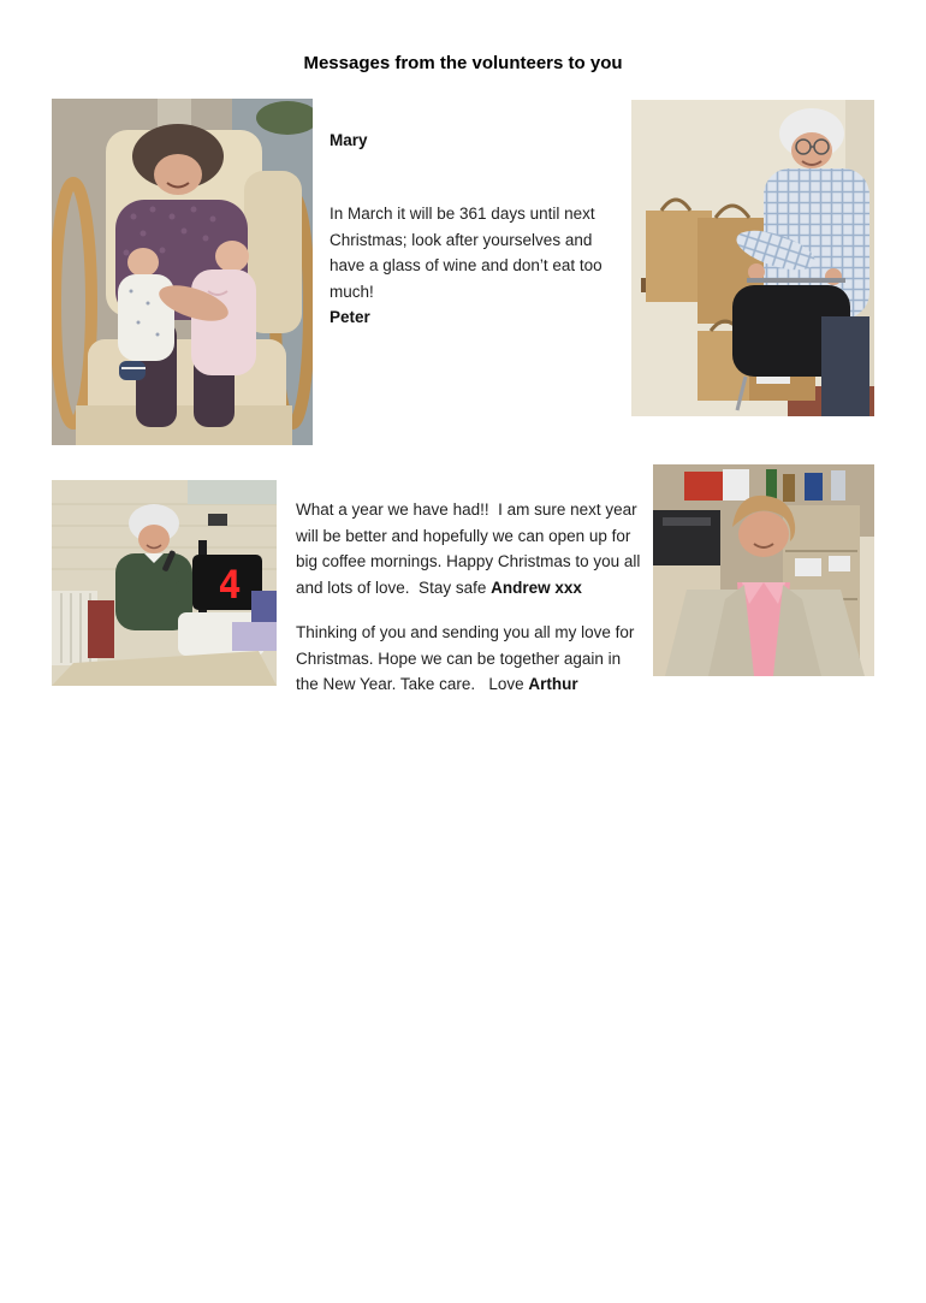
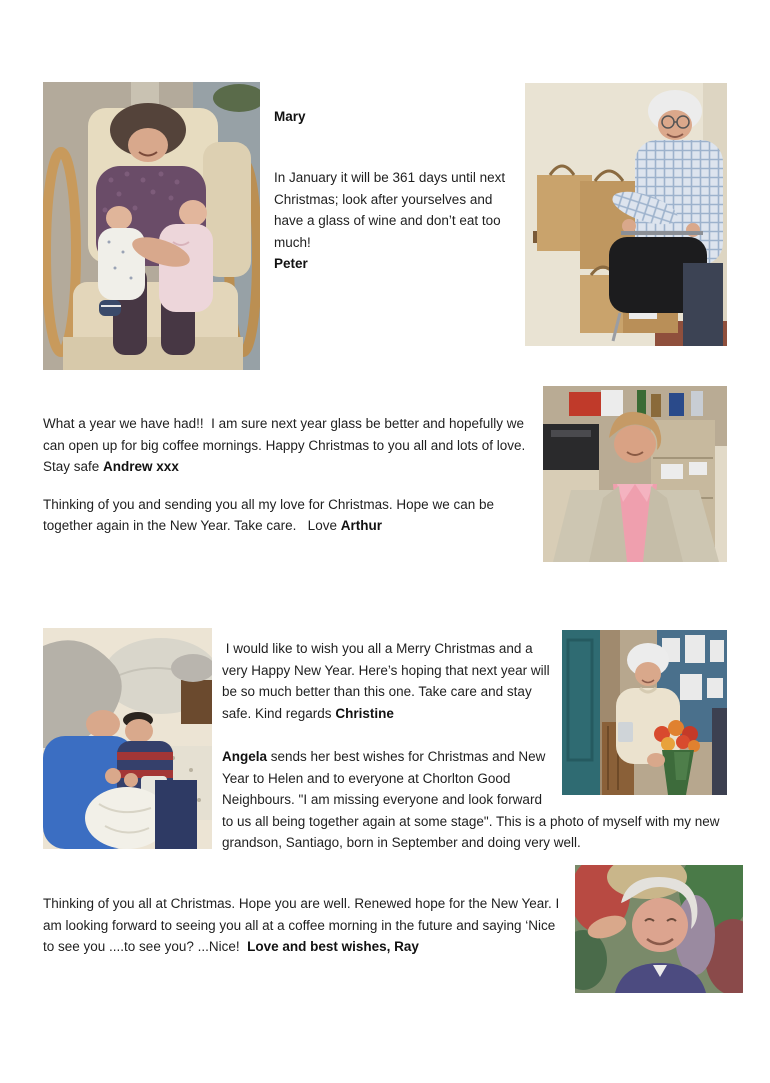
- Messages from the volunteers to you
  Mary
- In March it will be 361 days until next Christmas; look after yourselves and have a glass of wine and don’t eat too much!
+ In January it will be 361 days until next Christmas; look after yourselves and have a glass of wine and don’t eat too much!
  Peter
- 4
- What a year we have had!! I am sure next year will be better and hopefully we can open up for big coffee mornings. Happy Christmas to you all and lots of love. Stay safe Andrew xxx
+ What a year we have had!! I am sure next year glass be better and hopefully we can open up for big coffee mornings. Happy Christmas to you all and lots of love. Stay safe Andrew xxx
  Thinking of you and sending you all my love for Christmas. Hope we can be together again in the New Year. Take care. Love Arthur
+ I would like to wish you all a Merry Christmas and a very Happy New Year. Here’s hoping that next year will be so much better than this one. Take care and stay safe. Kind regards Christine
+ Angela sends her best wishes for Christmas and New Year to Helen and to everyone at Chorlton Good Neighbours. "I am missing everyone and look forward to us all being together again at some stage". This is a photo of myself with my new grandson, Santiago, born in September and doing very well.
+ Thinking of you all at Christmas. Hope you are well. Renewed hope for the New Year. I am looking forward to seeing you all at a coffee morning in the future and saying ‘Nice to see you ....to see you? ...Nice! Love and best wishes, Ray
